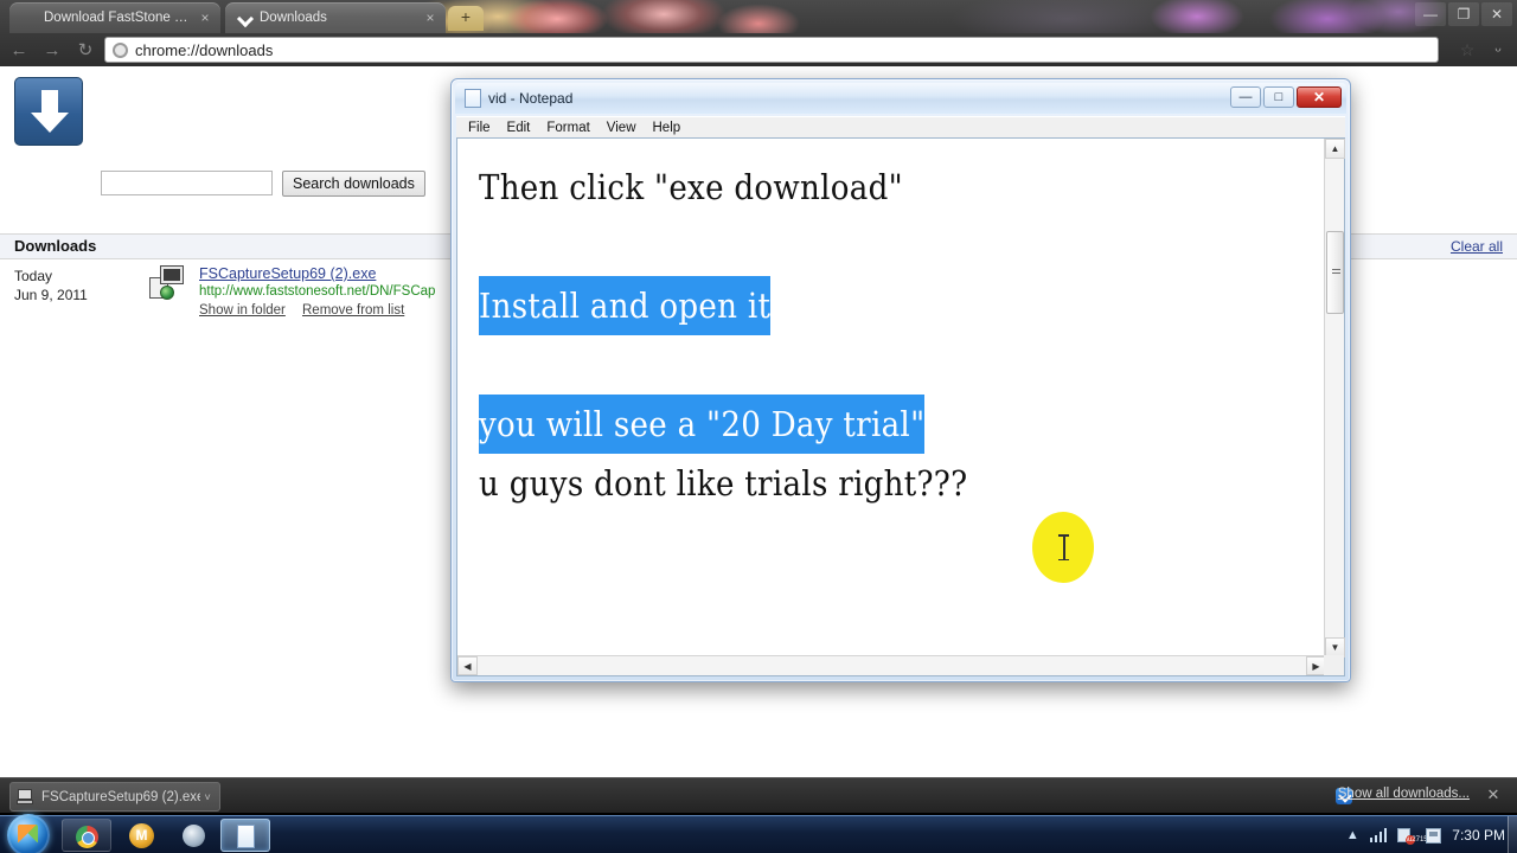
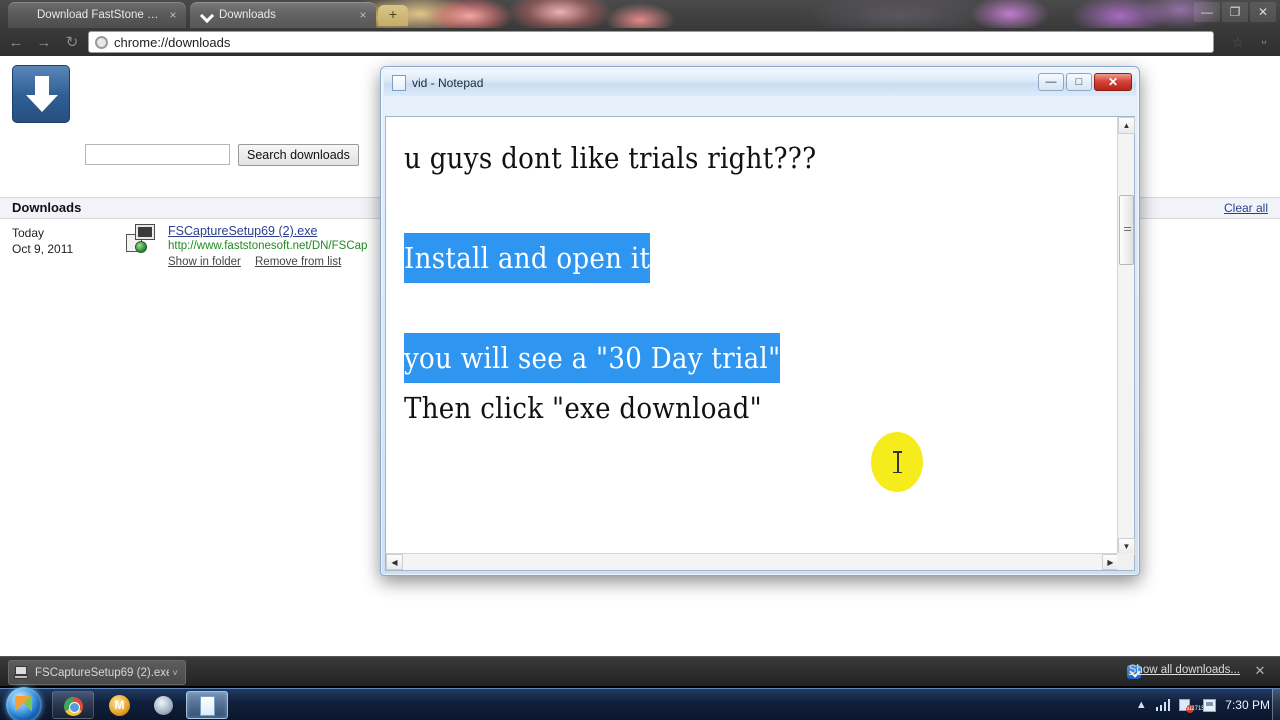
  Download FastStone Cap
  ×
  Downloads
  ×
  +
  —
  ❐
  ✕
  ←
  →
  ↻
  chrome://downloads
  ᵕ
  Search downloads
  Downloads
  Clear all
  Today
- Jun 9, 2011
+ Oct 9, 2011
  FSCaptureSetup69 (2).exe
  http://www.faststonesoft.net/DN/FSCap
  Show in folder
  Remove from list
  FSCaptureSetup69 (2).exe
  ˅
  Show all downloads...
  ✕
  vid - Notepad
  —
  □
  ✕
- File
- Edit
- Format
- View
- Help
- Then click "exe download"
+ u guys dont like trials right???
  Install and open it
- you will see a "20 Day trial"
+ you will see a "30 Day trial"
- u guys dont like trials right???
+ Then click "exe download"
  ▲
  ▼
  ◀
  ▶
  M
  ▲
  7:30 PM
